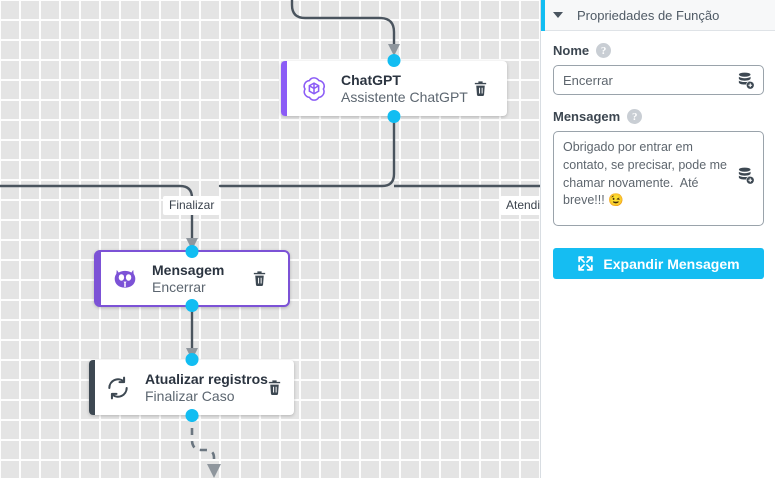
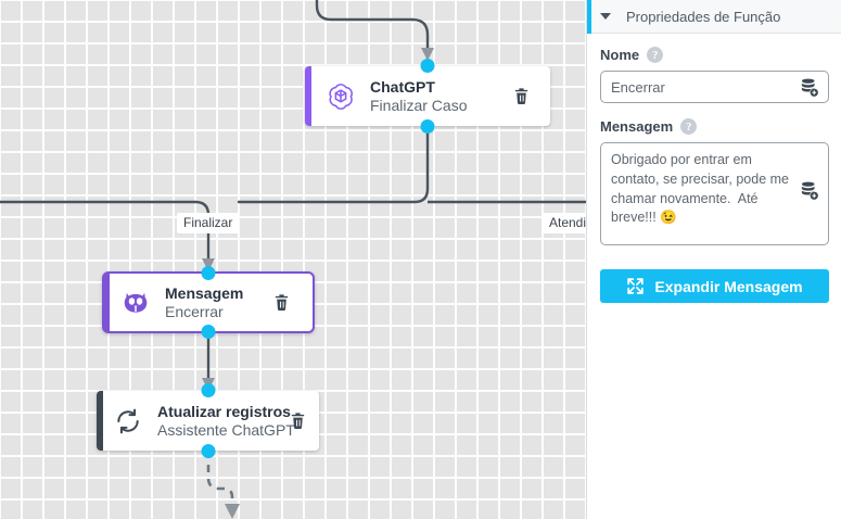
  Finalizar
  Atendi
  ChatGPT
- Assistente ChatGPT
+ Finalizar Caso
  Mensagem
  Encerrar
  Atualizar registros
- Finalizar Caso
+ Assistente ChatGPT
  Propriedades de Função
  Nome
  ?
  Encerrar
  Mensagem
  ?
  Expandir Mensagem
